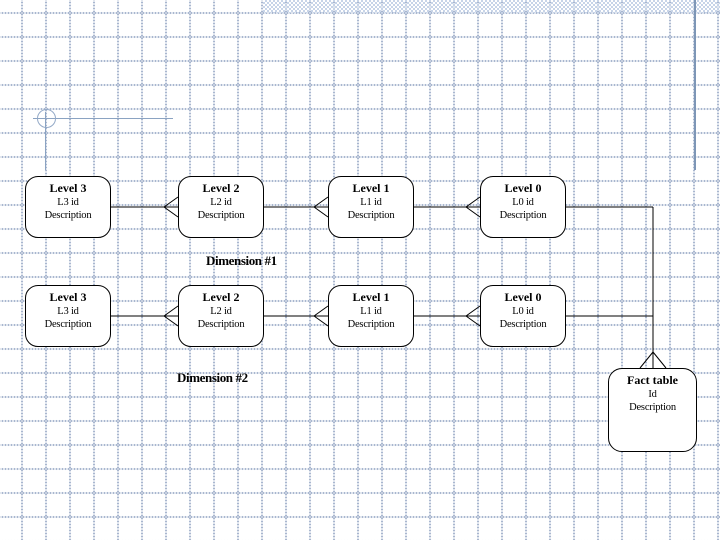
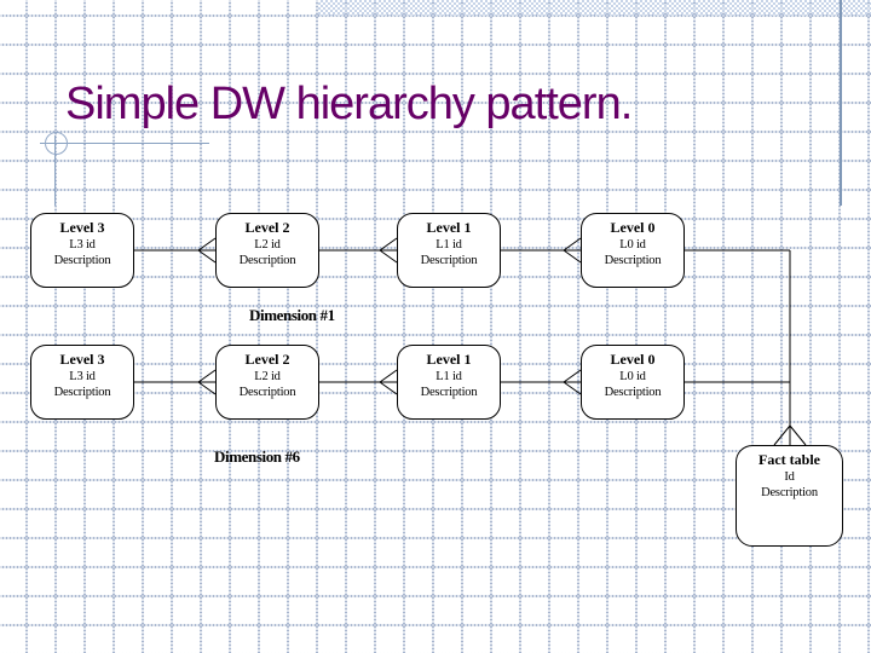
+ Simple DW hierarchy pattern.
  Level 3
  L3 id
  Description
  Level 2
  L2 id
  Description
  Level 1
  L1 id
  Description
  Level 0
  L0 id
  Description
  Dimension #1
  Level 3
  L3 id
  Description
  Level 2
  L2 id
  Description
  Level 1
  L1 id
  Description
  Level 0
  L0 id
  Description
- Dimension #2
+ Dimension #6
  Fact table
  Id
  Description
